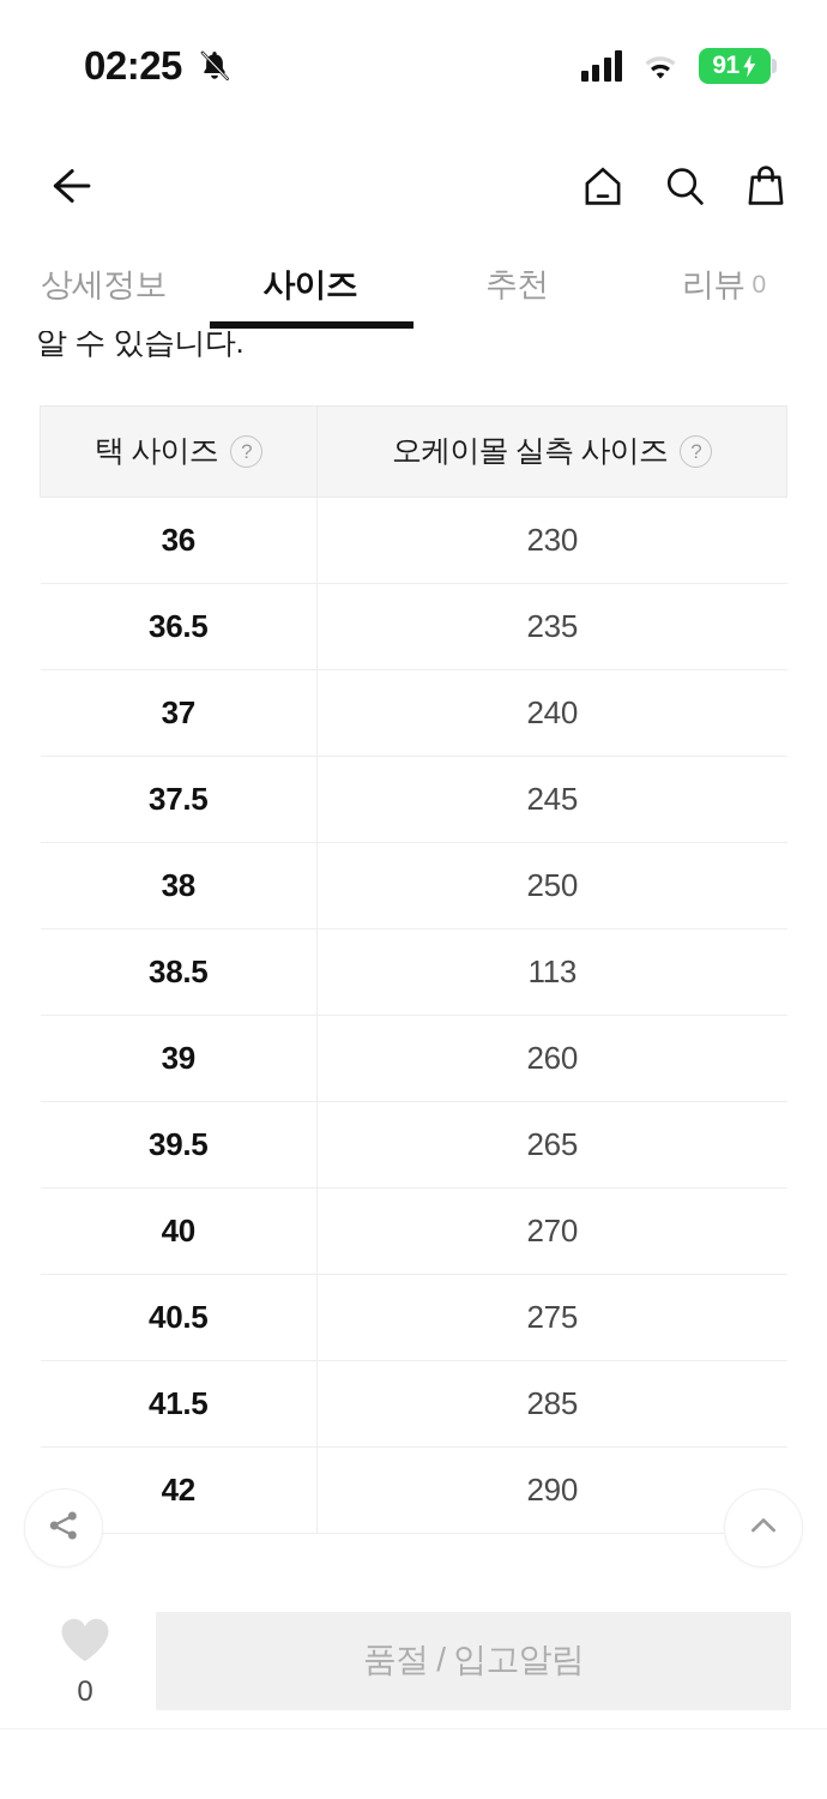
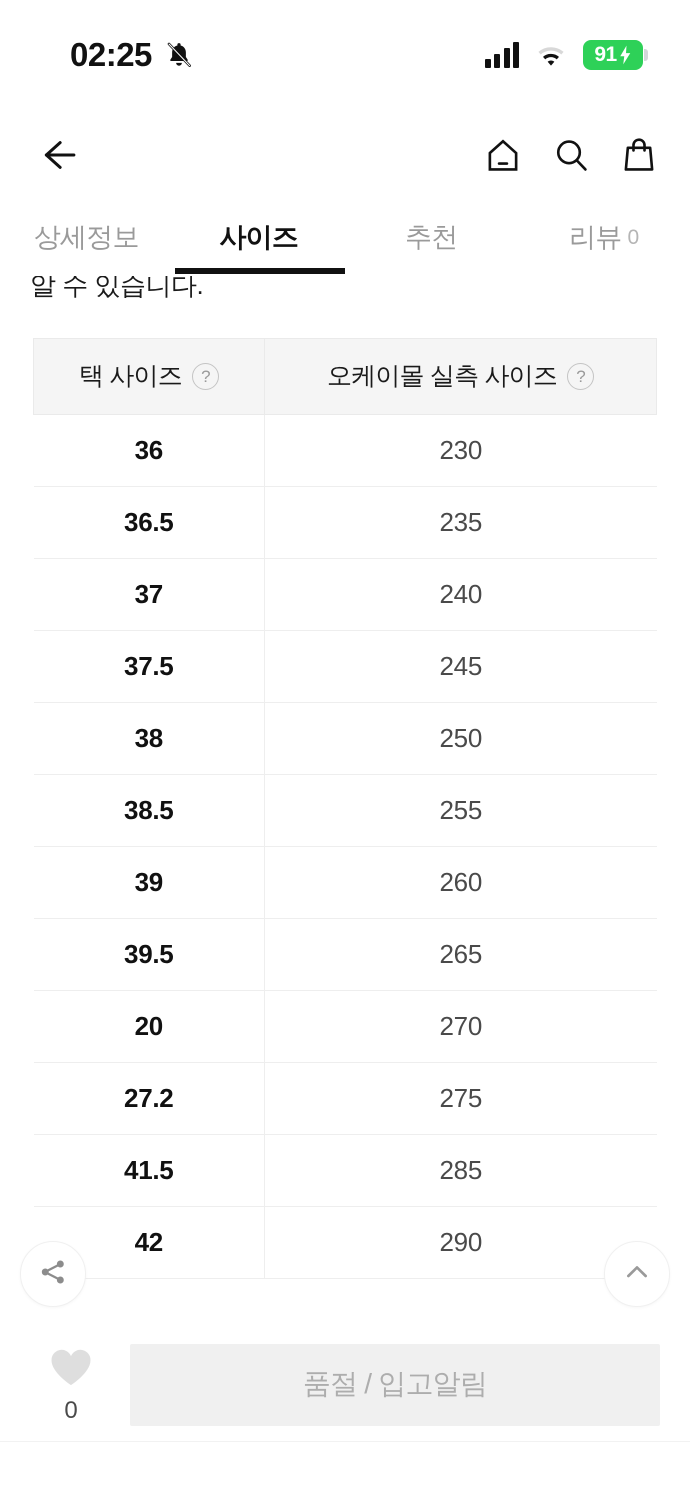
  02:25
  91
  알 수 있습니다.
  상세정보
  사이즈
  추천
  리뷰
  0
  택 사이즈 ?	오케이몰 실측 사이즈 ?
  36	230
  36.5	235
  37	240
  37.5	245
  38	250
- 38.5	113
+ 38.5	255
  39	260
  39.5	265
- 40	270
+ 20	270
- 40.5	275
+ 27.2	275
  41.5	285
  42	290
  0
  품절 / 입고알림
